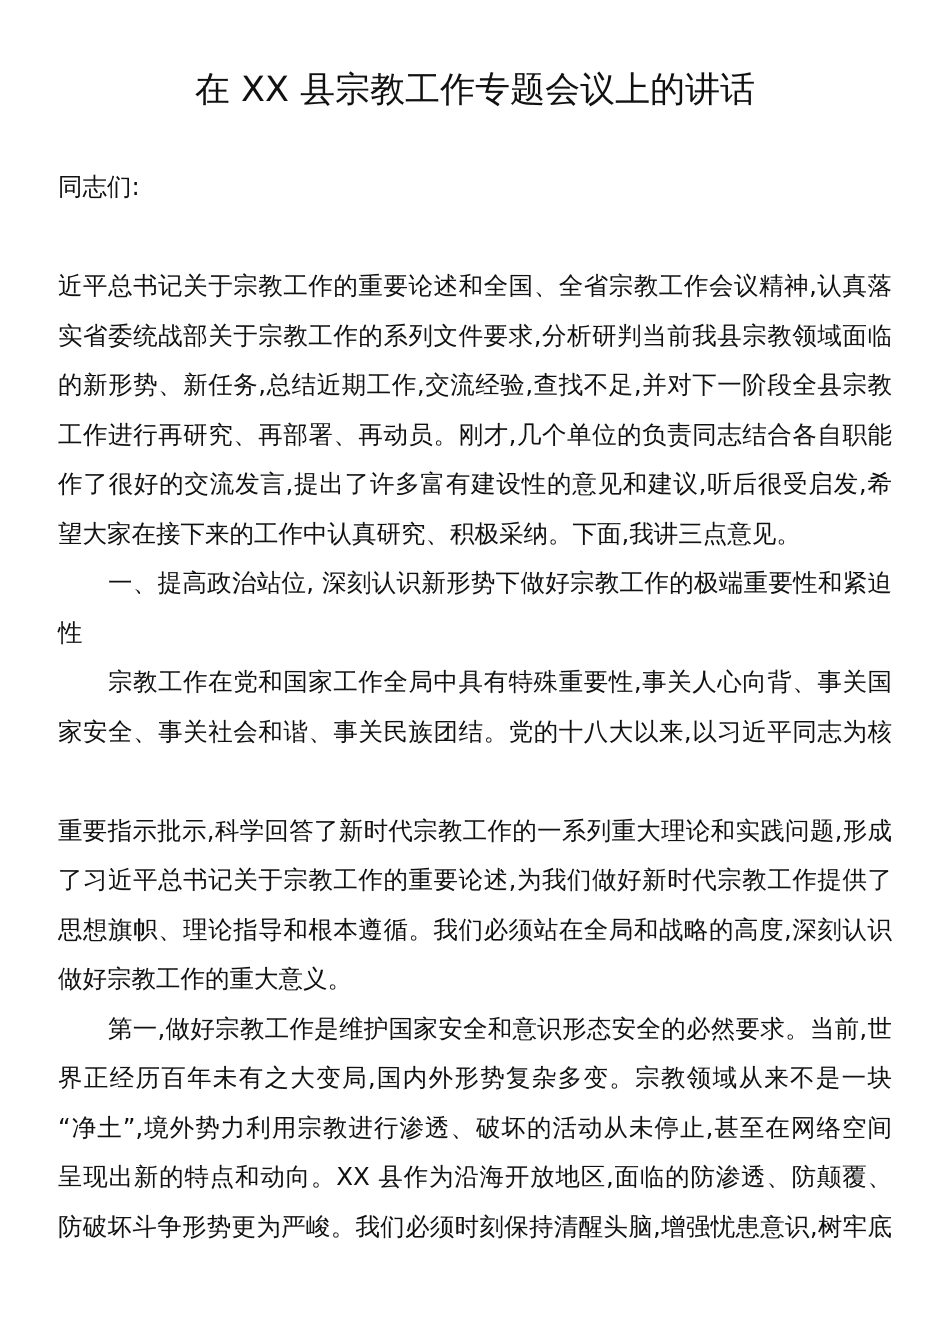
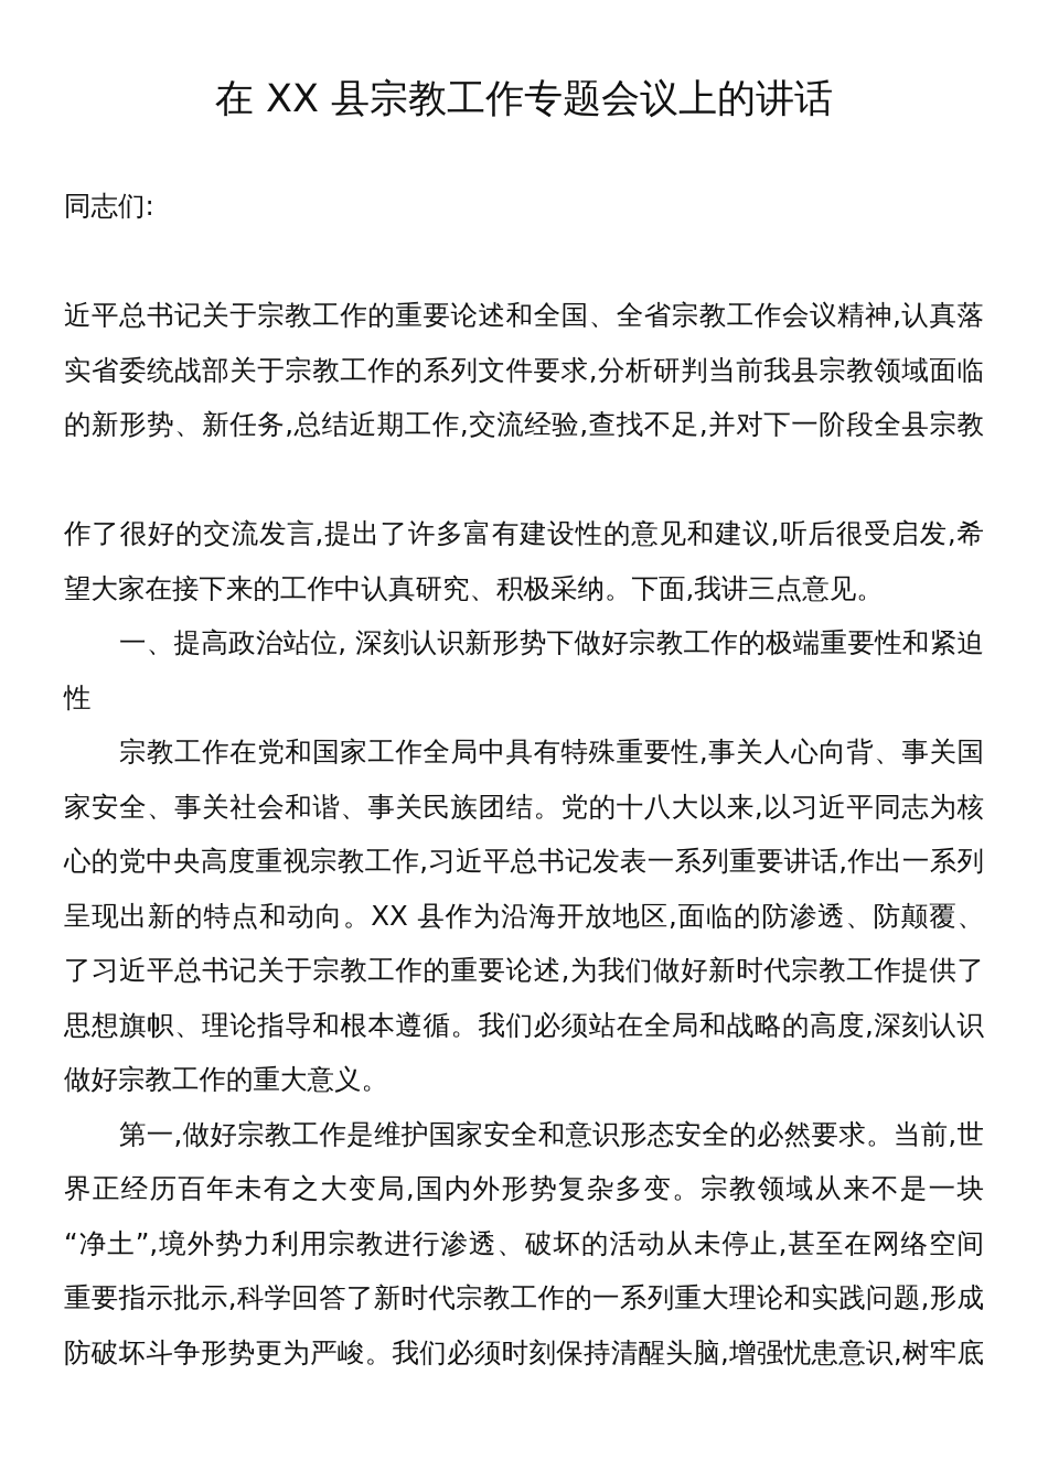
  在 XX 县宗教工作专题会议上的讲话
  同志们:
  近平总书记关于宗教工作的重要论述和全国、全省宗教工作会议精神,认真落
  实省委统战部关于宗教工作的系列文件要求,分析研判当前我县宗教领域面临
  的新形势、新任务,总结近期工作,交流经验,查找不足,并对下一阶段全县宗教
- 工作进行再研究、再部署、再动员。刚才,几个单位的负责同志结合各自职能
  作了很好的交流发言,提出了许多富有建设性的意见和建议,听后很受启发,希
  望大家在接下来的工作中认真研究、积极采纳。下面,我讲三点意见。
  一、提高政治站位, 深刻认识新形势下做好宗教工作的极端重要性和紧迫
  性
  宗教工作在党和国家工作全局中具有特殊重要性,事关人心向背、事关国
  家安全、事关社会和谐、事关民族团结。党的十八大以来,以习近平同志为核
+ 心的党中央高度重视宗教工作,习近平总书记发表一系列重要讲话,作出一系列
- 重要指示批示,科学回答了新时代宗教工作的一系列重大理论和实践问题,形成
+ 呈现出新的特点和动向。XX 县作为沿海开放地区,面临的防渗透、防颠覆、
  了习近平总书记关于宗教工作的重要论述,为我们做好新时代宗教工作提供了
  思想旗帜、理论指导和根本遵循。我们必须站在全局和战略的高度,深刻认识
  做好宗教工作的重大意义。
  第一,做好宗教工作是维护国家安全和意识形态安全的必然要求。当前,世
  界正经历百年未有之大变局,国内外形势复杂多变。宗教领域从来不是一块
  “净土”,境外势力利用宗教进行渗透、破坏的活动从未停止,甚至在网络空间
- 呈现出新的特点和动向。XX 县作为沿海开放地区,面临的防渗透、防颠覆、
+ 重要指示批示,科学回答了新时代宗教工作的一系列重大理论和实践问题,形成
  防破坏斗争形势更为严峻。我们必须时刻保持清醒头脑,增强忧患意识,树牢底
